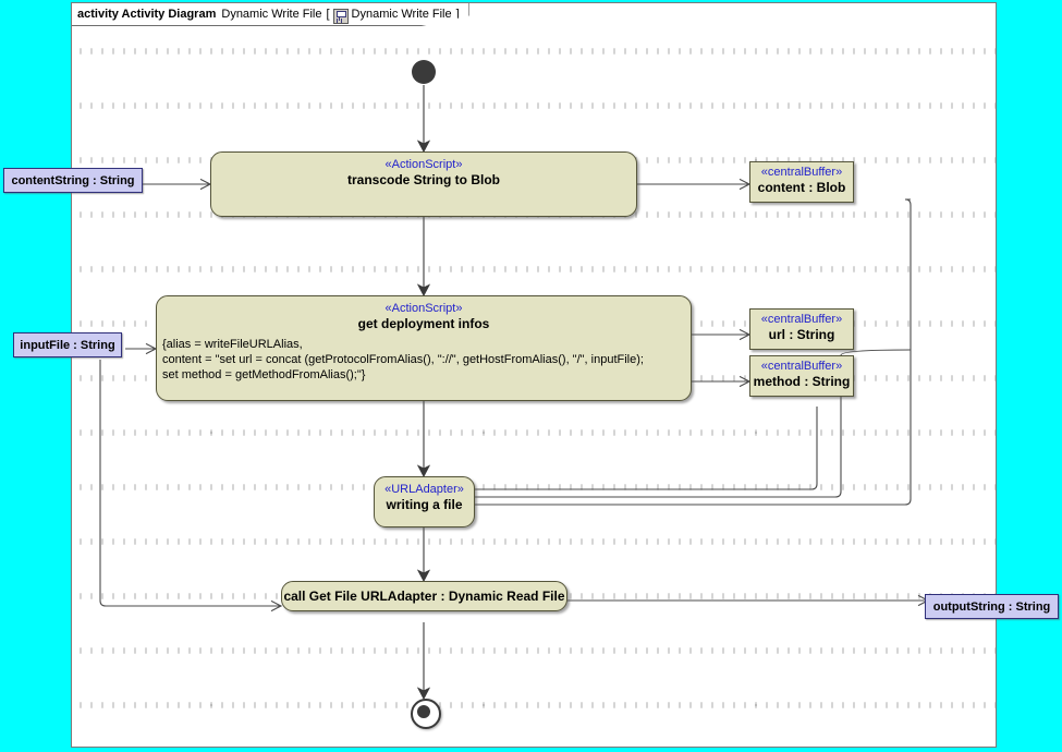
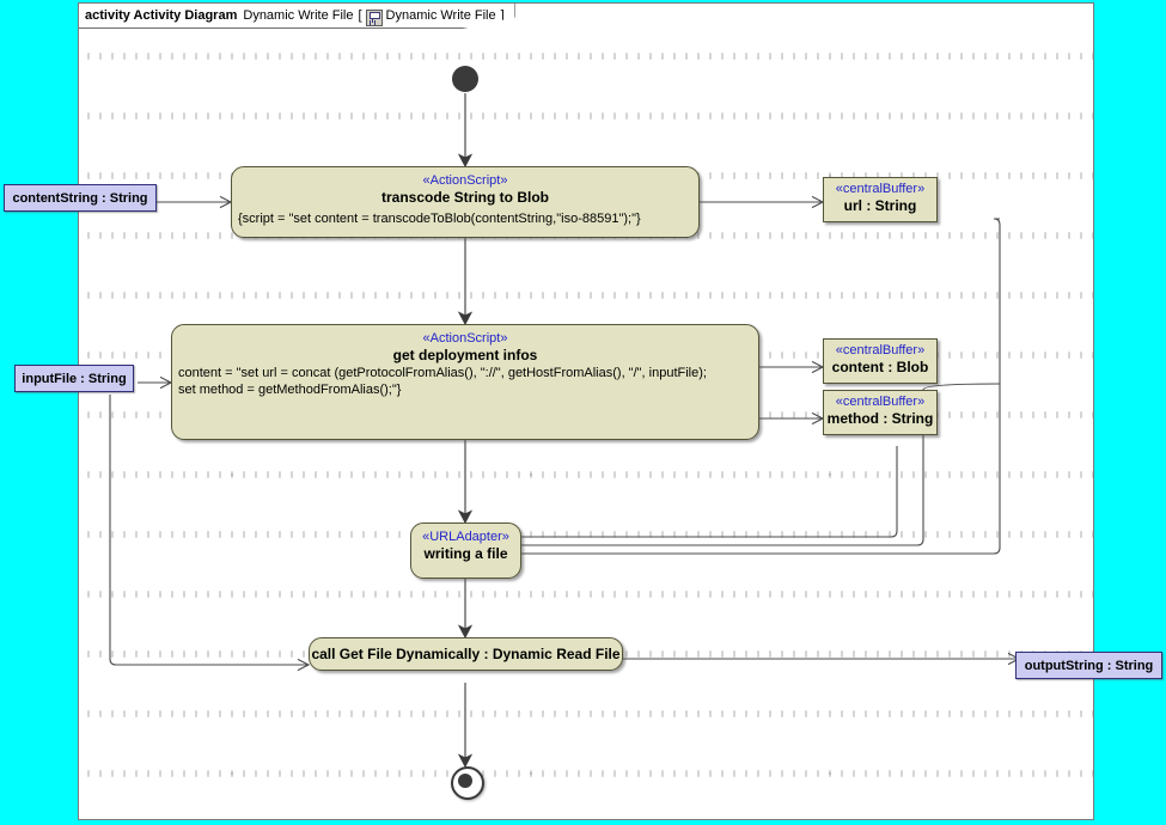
  activity Activity Diagram
  Dynamic Write File
  [
  Dynamic Write File
  ]
  «ActionScript»
  transcode String to Blob
+ {script = "set content = transcodeToBlob(contentString,"iso-88591");"}
  «ActionScript»
  get deployment infos
- {alias = writeFileURLAlias,
  content = "set url = concat (getProtocolFromAlias(), "://", getHostFromAlias(), "/", inputFile);
  set method = getMethodFromAlias();"}
  «URLAdapter»
  writing a file
- call Get File URLAdapter : Dynamic Read File
+ call Get File Dynamically : Dynamic Read File
  «centralBuffer»
- content : Blob
+ url : String
  «centralBuffer»
- url : String
+ content : Blob
  «centralBuffer»
  method : String
  contentString : String
  inputFile : String
  outputString : String
